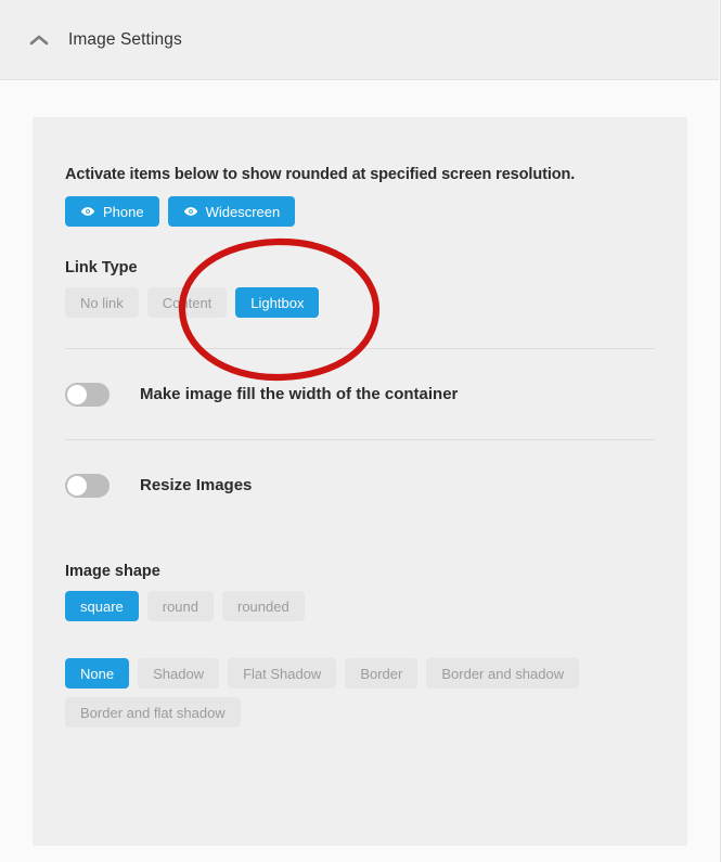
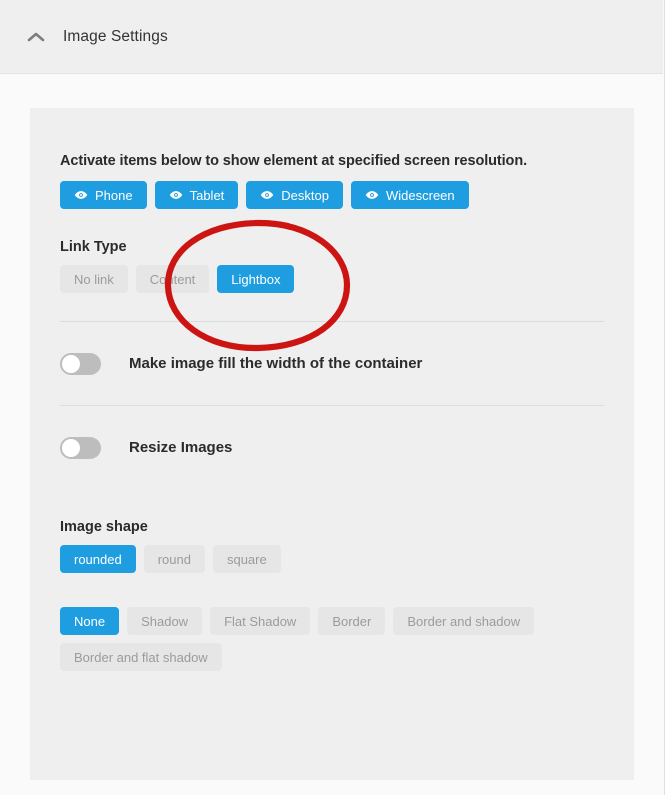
  Image Settings
- Activate items below to show rounded at specified screen resolution.
+ Activate items below to show element at specified screen resolution.
  Phone
+ Tablet
+ Desktop
  Widescreen
  Link Type
  No link
  Cotent
  Lightbox
  Make image fill the width of the container
  Resize Images
  Image shape
- square
+ rounded
  round
- rounded
+ square
  None
  Shadow
  Flat Shadow
  Border
  Border and shadow
  Border and flat shadow
